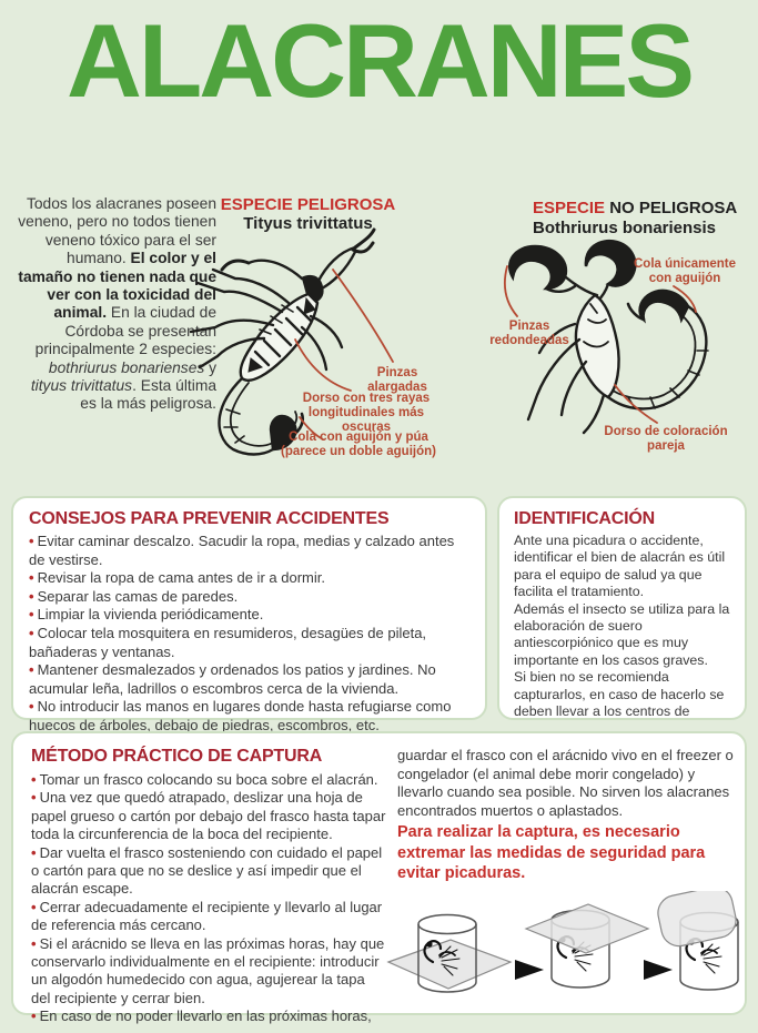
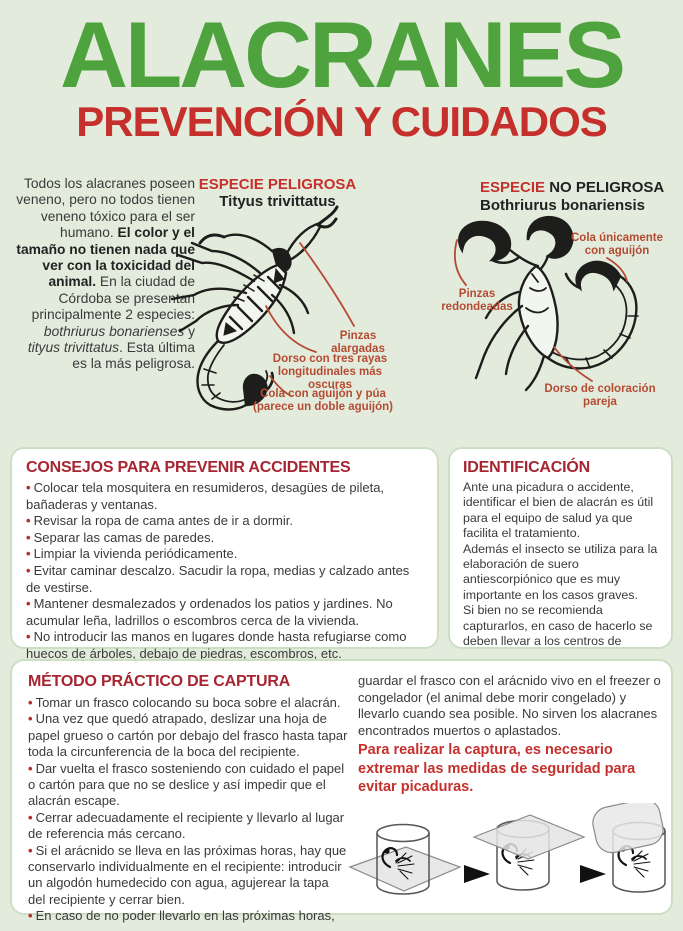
  ALACRANES
+ PREVENCIÓN Y CUIDADOS
  Todos los alacranes poseen veneno, pero no todos tienen veneno tóxico para el ser humano. El color y el tamaño no tienen nada que ver con la toxicidad del animal. En la ciudad de Córdoba se presean principalmente 2 especies: bothriurus bonariense y tityus trivittatus. Esta última es la más peligrosa.
  ESPECIE PELIGROSA
  Tityus trivittatus
  ESPECIE NO PELIGROSA
  Bothriurus bonariensis
  Pinzas alargadas
  Dorso con tres rayas longitudinales más oscuras
  Cola con aguijón y púa (parece un doble aguijón)
  Cola únicamente con aguijón
  Pinzas redondeadas
  Dorso de coloración pareja
  CONSEJOS PARA PREVENIR ACCIDENTES
- • Evitar caminar descalzo. Sacudir la ropa, medias y calzado antes de vestirse.
+ • Colocar tela mosquitera en resumideros, desagües de pileta, bañaderas y ventanas.
  • Revisar la ropa de cama antes de ir a dormir.
  • Separar las camas de paredes.
  • Limpiar la vivienda periódicamente.
- • Colocar tela mosquitera en resumideros, desagües de pileta, bañaderas y ventanas.
+ • Evitar caminar descalzo. Sacudir la ropa, medias y calzado antes de vestirse.
  • Mantener desmalezados y ordenados los patios y jardines. No acumular leña, ladrillos o escombros cerca de la vivienda.
  • No introducir las manos en lugares donde hasta refugiarse como huecos de árboles, debajo de piedras, escombros, etc.
  IDENTIFICACIÓN
  Ante una picadura o accidente, identificar el bien de alacrán es útil para el equipo de salud ya que facilita el tratamiento.
  Además el insecto se utiliza para la elaboración de suero antiescorpiónico que es muy importante en los casos graves.
  Si bien no se recomienda capturarlos, en caso de hacerlo se deben llevar a los centros de
  MÉTODO PRÁCTICO DE CAPTURA
  • Tomar un frasco colocando su boca sobre el alacrán.
  • Una vez que quedó atrapado, deslizar una hoja de papel grueso o cartón por debajo del frasco hasta tapar toda la circunferencia de la boca del recipiente.
  • Dar vuelta el frasco sosteniendo con cuidado el papel o cartón para que no se deslice y así impedir que el alacrán escape.
  • Cerrar adecuadamente el recipiente y llevarlo al lugar de referencia más cercano.
  • Si el arácnido se lleva en las próximas horas, hay que conservarlo individualmente en el recipiente: introducir un algodón humedecido con agua, agujerear la tapa del recipiente y cerrar bien.
  • En caso de no poder llevarlo en las próximas horas,
  guardar el frasco con el arácnido vivo en el freezer o congelador (el animal debe morir congelado) y llevarlo cuando sea posible. No sirven los alacranes encontrados muertos o aplastados.
  Para realizar la captura, es necesario extremar las medidas de seguridad para evitar picaduras.
